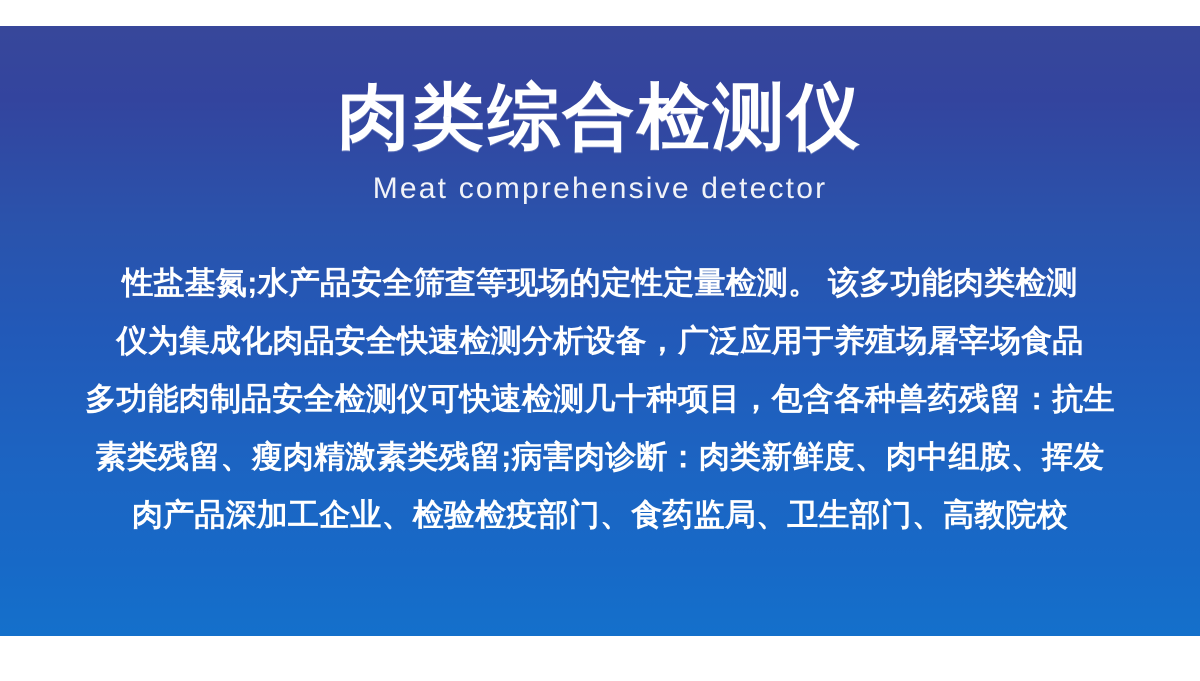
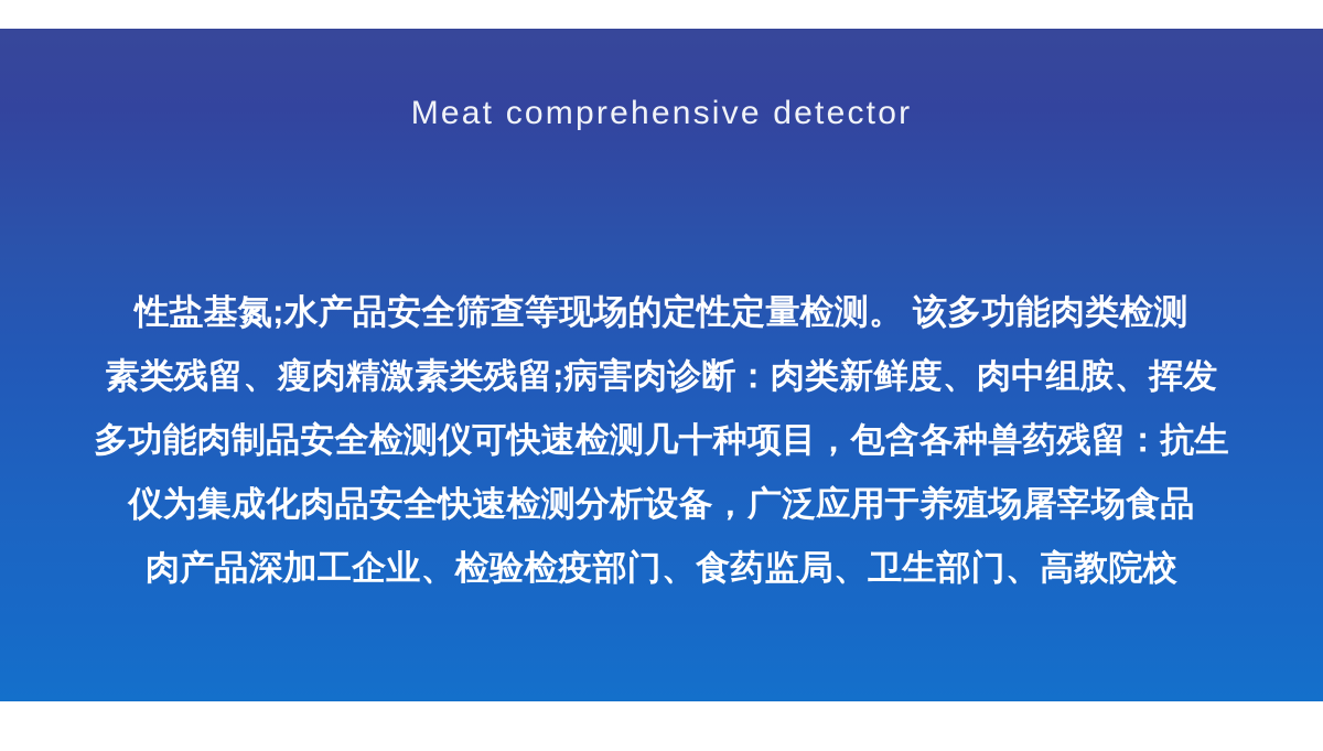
- 肉类综合检测仪
  Meat comprehensive detector
  性盐基氮;水产品安全筛查等现场的定性定量检测。 该多功能肉类检测
- 仪为集成化肉品安全快速检测分析设备，广泛应用于养殖场屠宰场食品
+ 素类残留、瘦肉精激素类残留;病害肉诊断：肉类新鲜度、肉中组胺、挥发
  多功能肉制品安全检测仪可快速检测几十种项目，包含各种兽药残留：抗生
- 素类残留、瘦肉精激素类残留;病害肉诊断：肉类新鲜度、肉中组胺、挥发
+ 仪为集成化肉品安全快速检测分析设备，广泛应用于养殖场屠宰场食品
  肉产品深加工企业、检验检疫部门、食药监局、卫生部门、高教院校
